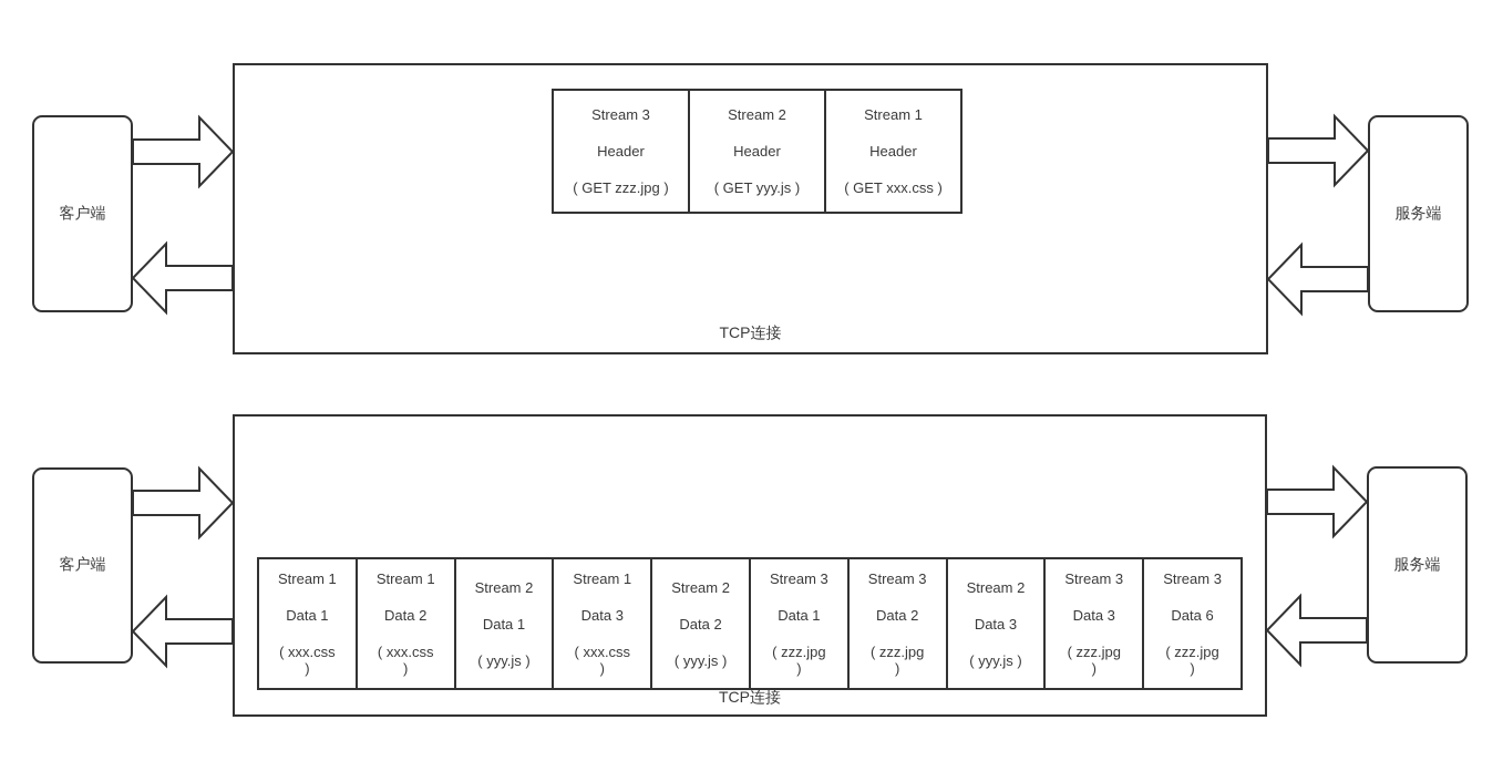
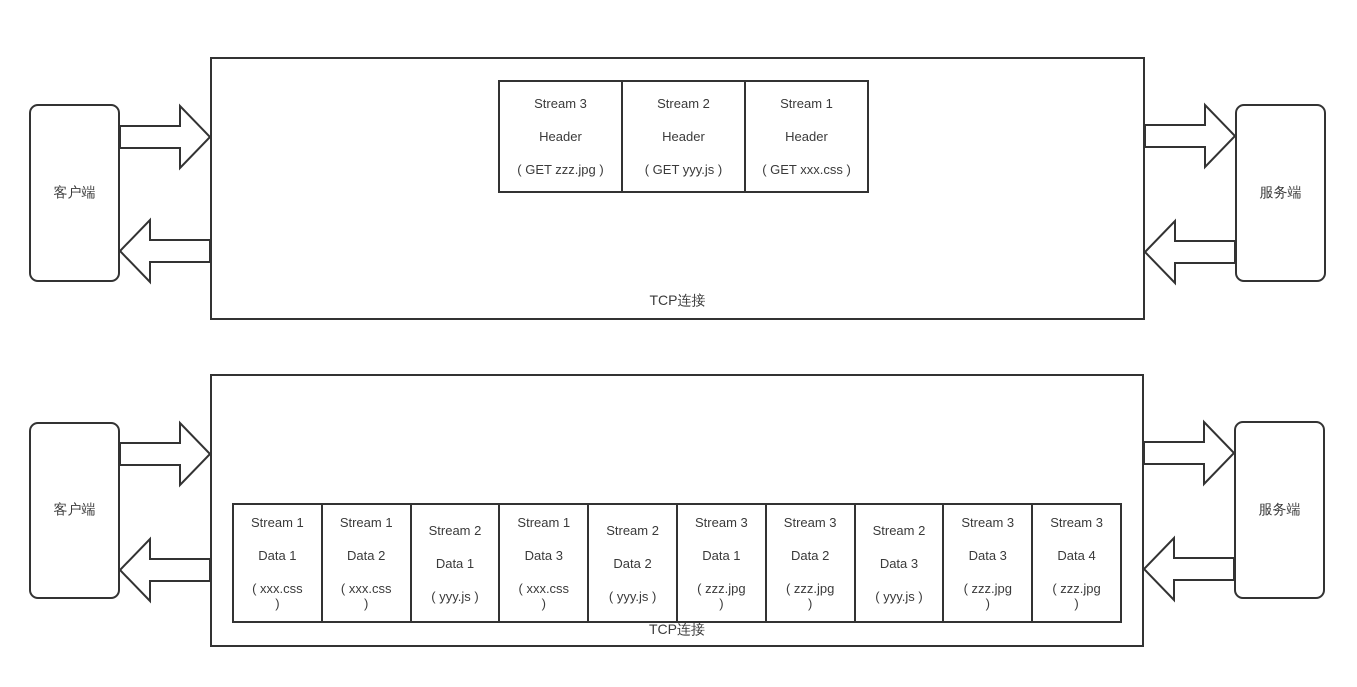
  客户端
  TCP连接
  Stream 3
  Header
  ( GET zzz.jpg )
  Stream 2
  Header
  ( GET yyy.js )
  Stream 1
  Header
  ( GET xxx.css )
  服务端
  客户端
  TCP连接
  Stream 1
  Data 1
  ( xxx.css
  )
  Stream 1
  Data 2
  ( xxx.css
  )
  Stream 2
  Data 1
  ( yyy.js )
  Stream 1
  Data 3
  ( xxx.css
  )
  Stream 2
  Data 2
  ( yyy.js )
  Stream 3
  Data 1
  ( zzz.jpg
  )
  Stream 3
  Data 2
  ( zzz.jpg
  )
  Stream 2
  Data 3
  ( yyy.js )
  Stream 3
  Data 3
  ( zzz.jpg
  )
  Stream 3
- Data 6
+ Data 4
  ( zzz.jpg
  )
  服务端
